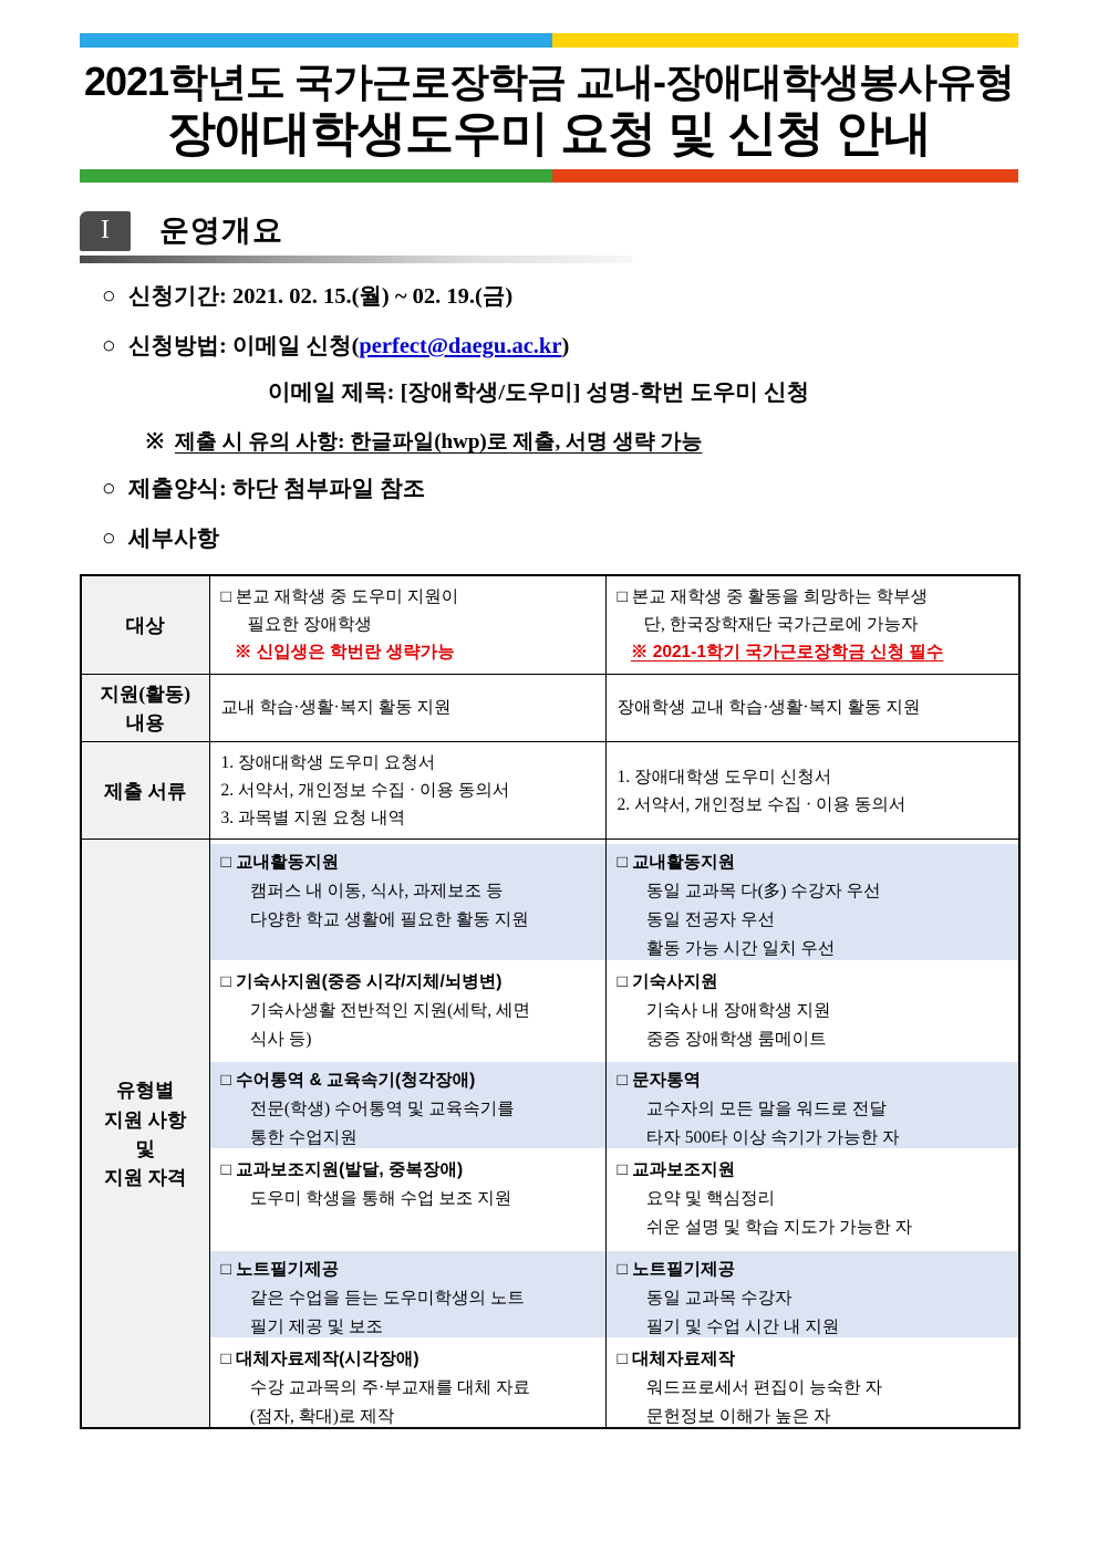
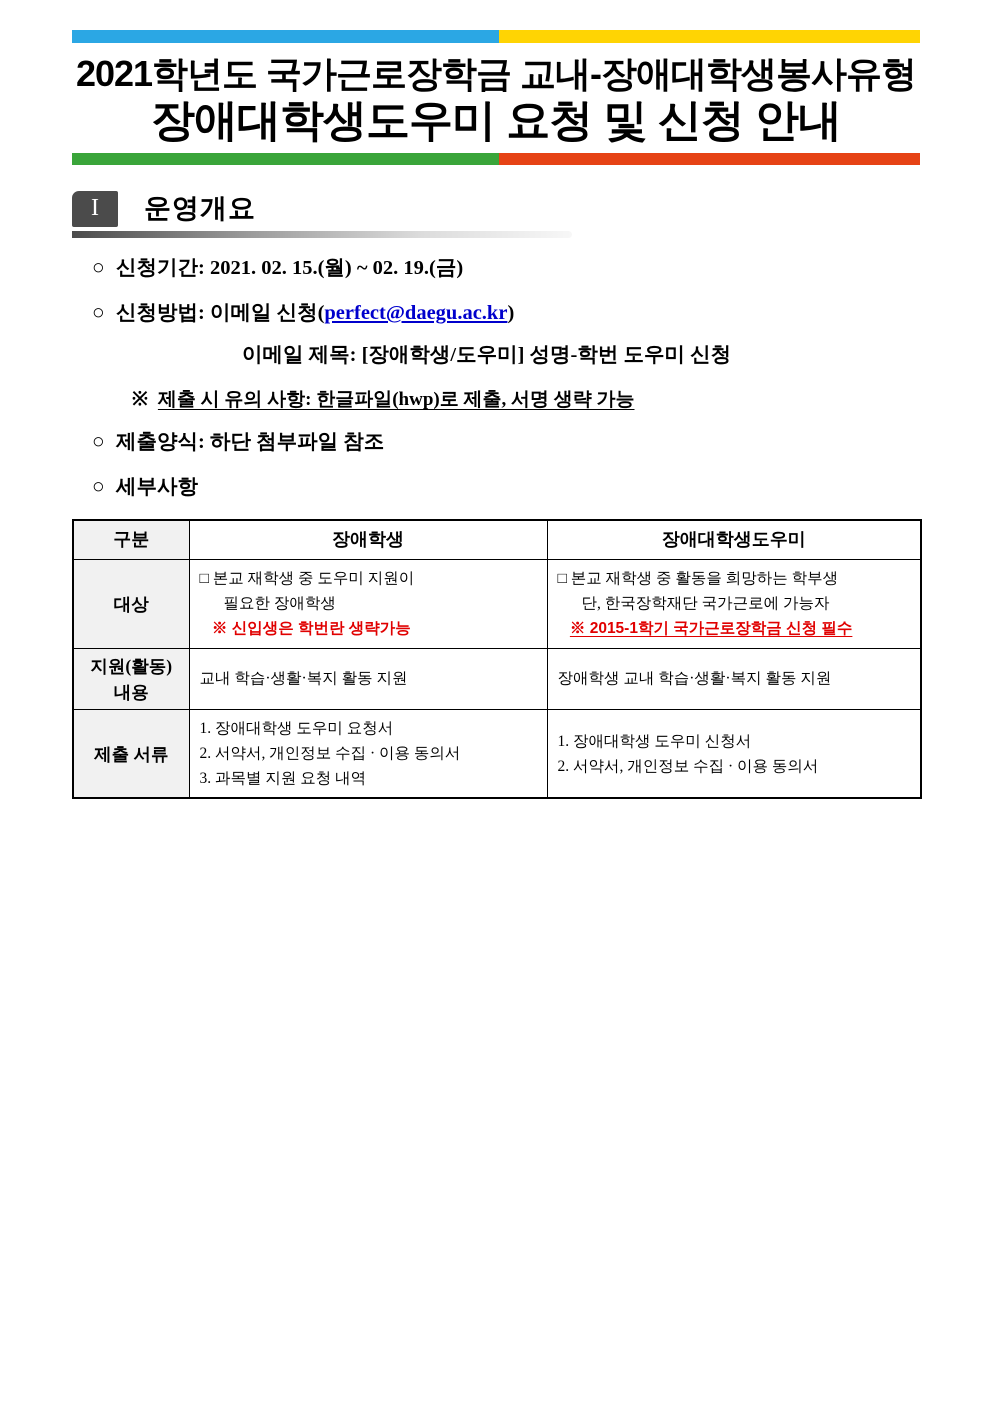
  2021학년도 국가근로장학금 교내-장애대학생봉사유형
  장애대학생도우미 요청 및 신청 안내
  I
  운영개요
  ○
  신청기간: 2021. 02. 15.(월) ~ 02. 19.(금)
  ○
  신청방법: 이메일 신청(perfect@daegu.ac.kr)
  이메일 제목: [장애학생/도우미] 성명-학번 도우미 신청
  ※ 제출 시 유의 사항: 한글파일(hwp)로 제출, 서명 생략 가능
  ○
  제출양식: 하단 첨부파일 참조
  ○
  세부사항
+ 구분	장애학생	장애대학생도우미
- 대상	□ 본교 재학생 중 도우미 지원이 필요한 장애학생 ※ 신입생은 학번란 생략가능	□ 본교 재학생 중 활동을 희망하는 학부생 단, 한국장학재단 국가근로에 가능자 ※ 2021-1학기 국가근로장학금 신청 필수
+ 대상	□ 본교 재학생 중 도우미 지원이 필요한 장애학생 ※ 신입생은 학번란 생략가능	□ 본교 재학생 중 활동을 희망하는 학부생 단, 한국장학재단 국가근로에 가능자 ※ 2015-1학기 국가근로장학금 신청 필수
  지원(활동) 내용	교내 학습·생활·복지 활동 지원	장애학생 교내 학습·생활·복지 활동 지원
  제출 서류	1. 장애대학생 도우미 요청서 2. 서약서, 개인정보 수집 · 이용 동의서 3. 과목별 지원 요청 내역	1. 장애대학생 도우미 신청서 2. 서약서, 개인정보 수집 · 이용 동의서
- 유형별 지원 사항 및 지원 자격	□ 교내활동지원 캠퍼스 내 이동, 식사, 과제보조 등 다양한 학교 생활에 필요한 활동 지원 □ 기숙사지원(중증 시각/지체/뇌병변) 기숙사생활 전반적인 지원(세탁, 세면 식사 등) □ 수어통역 & 교육속기(청각장애) 전문(학생) 수어통역 및 교육속기를 통한 수업지원 □ 교과보조지원(발달, 중복장애) 도우미 학생을 통해 수업 보조 지원 □ 노트필기제공 같은 수업을 듣는 도우미학생의 노트 필기 제공 및 보조 □ 대체자료제작(시각장애) 수강 교과목의 주·부교재를 대체 자료 (점자, 확대)로 제작 □ 교내활동지원 동일 교과목 다(多) 수강자 우선 동일 전공자 우선 활동 가능 시간 일치 우선 □ 기숙사지원 기숙사 내 장애학생 지원 중증 장애학생 룸메이트 □ 문자통역 교수자의 모든 말을 워드로 전달 타자 500타 이상 속기가 가능한 자 □ 교과보조지원 요약 및 핵심정리 쉬운 설명 및 학습 지도가 가능한 자 □ 노트필기제공 동일 교과목 수강자 필기 및 수업 시간 내 지원 □ 대체자료제작 워드프로세서 편집이 능숙한 자 문헌정보 이해가 높은 자
